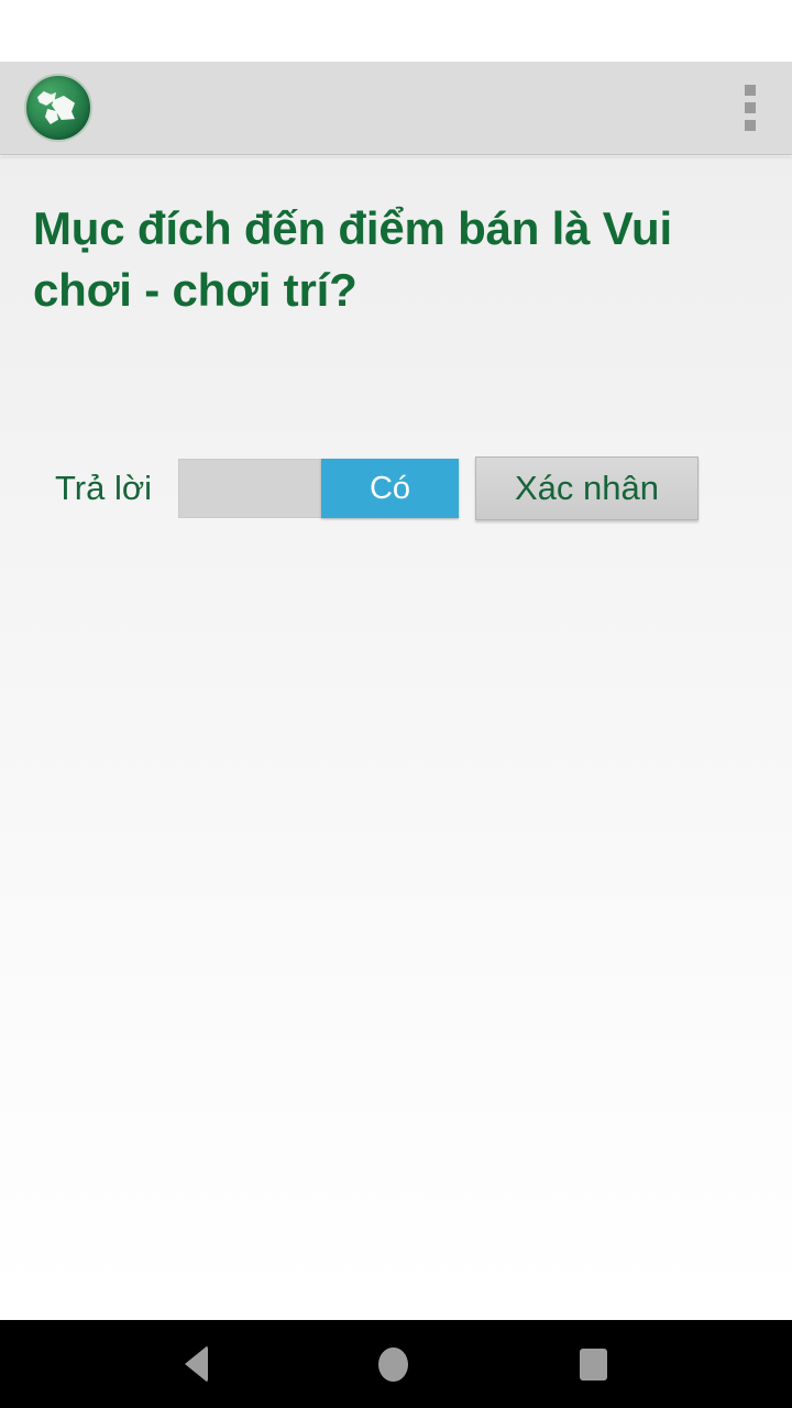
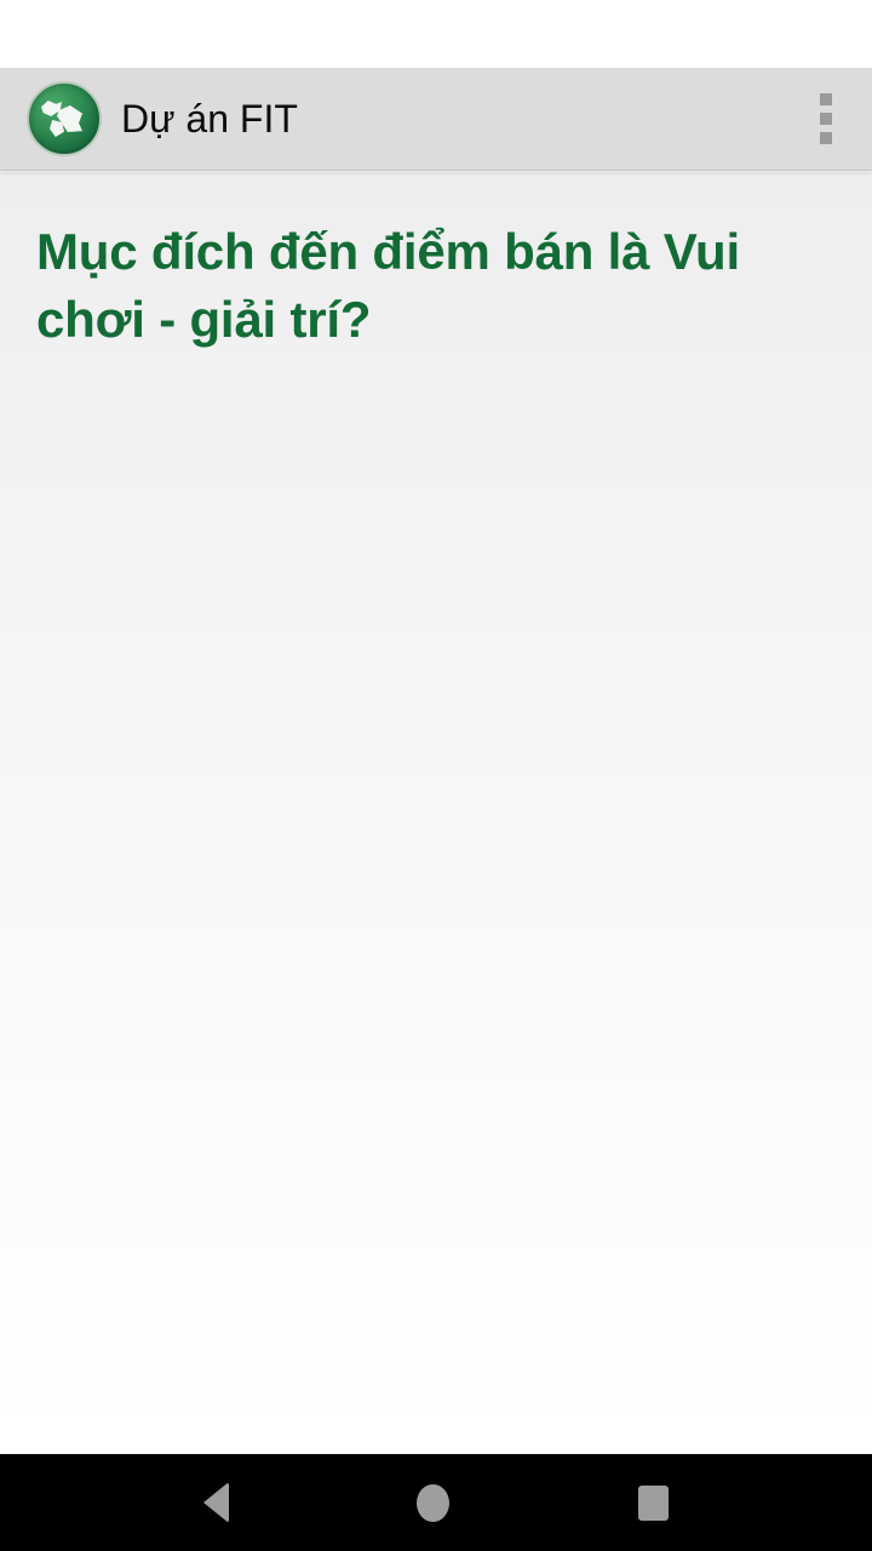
+ Dự án FIT
- Mục đích đến điểm bán là Vui chơi - chơi trí?
+ Mục đích đến điểm bán là Vui chơi - giải trí?
- Trả lời
- Có
- Xác nhân
